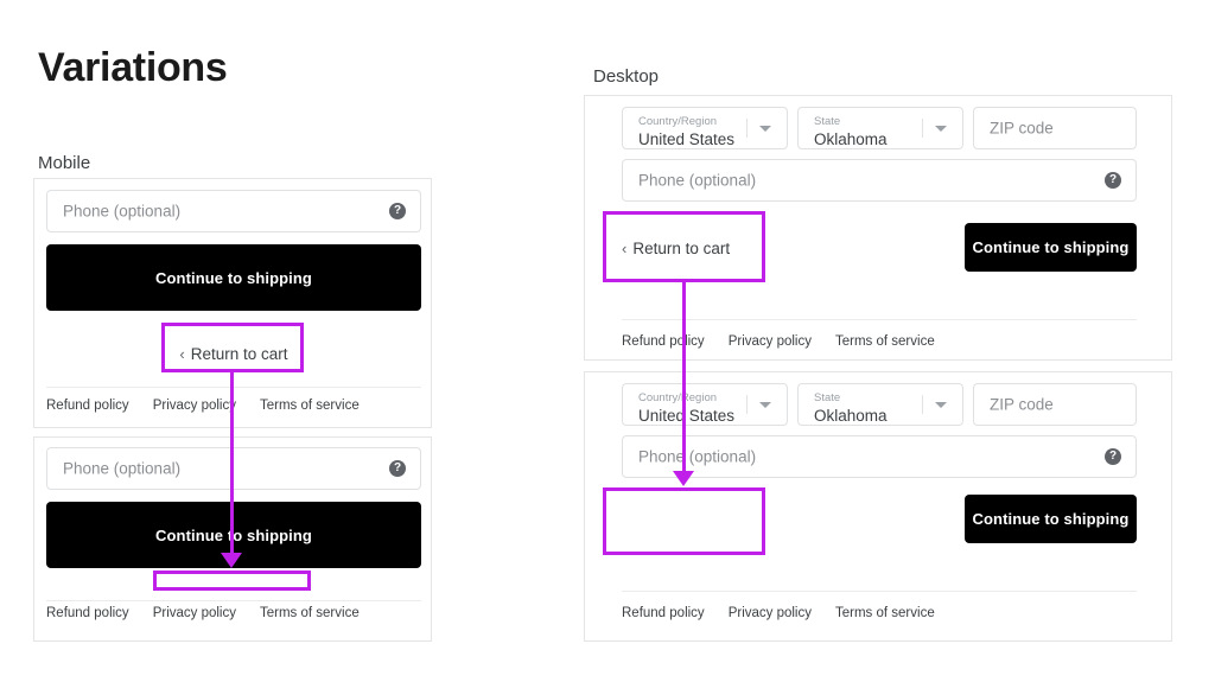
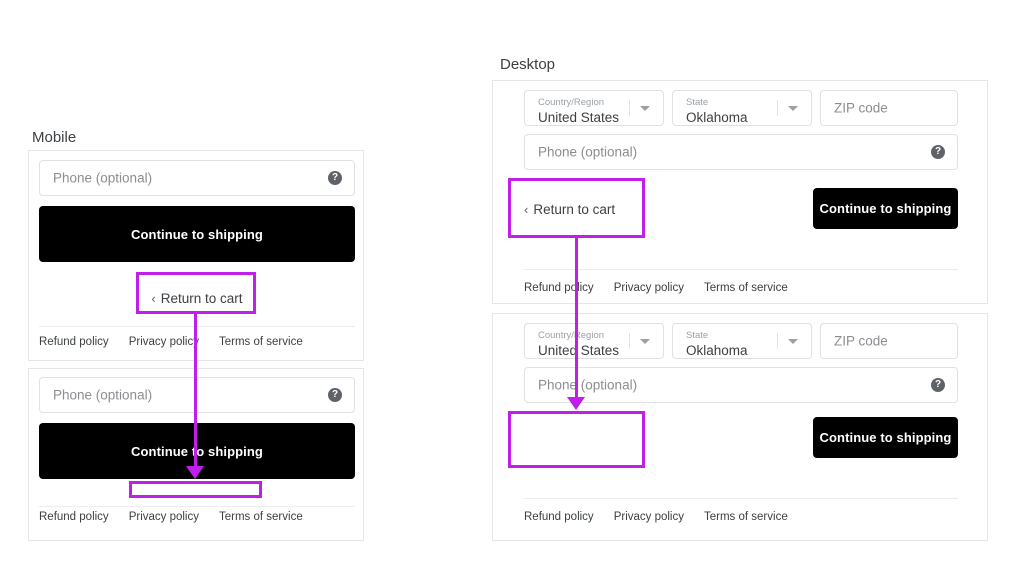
- Variations
  Mobile
  Desktop
  Phone (optional)
  ?
  Continue to shipping
  ‹
  Return to cart
  Refund policy
  Privacy polic
  Terms of service
  Phone (optional)
  ?
  Continueo shipping
  Refund policy
  Privacy policy
  Terms of service
  Country/Region
  United States
  State
  Oklahoma
  ZIP code
  Phone (optional)
  ?
  ‹
  Return to cart
  Continue to shipping
  Refund policy
  Privacy policy
  Terms of service
  Country/egion
  United States
  State
  Oklahoma
  ZIP code
  Phone (optional)
  ?
  Continue to shipping
  Refund policy
  Privacy policy
  Terms of service
